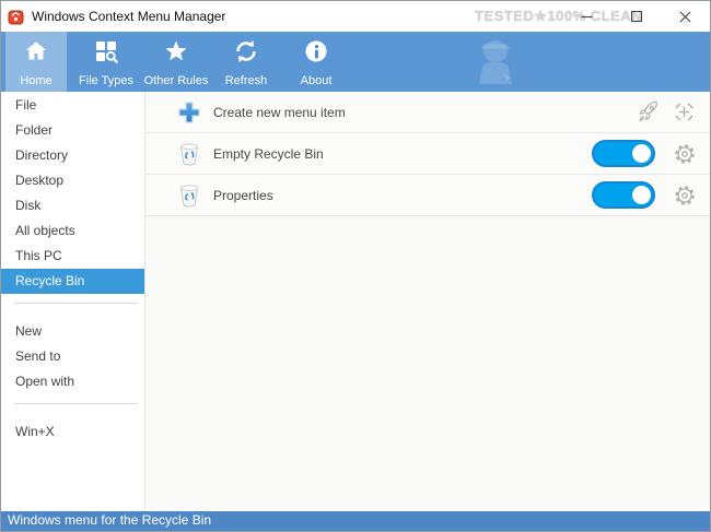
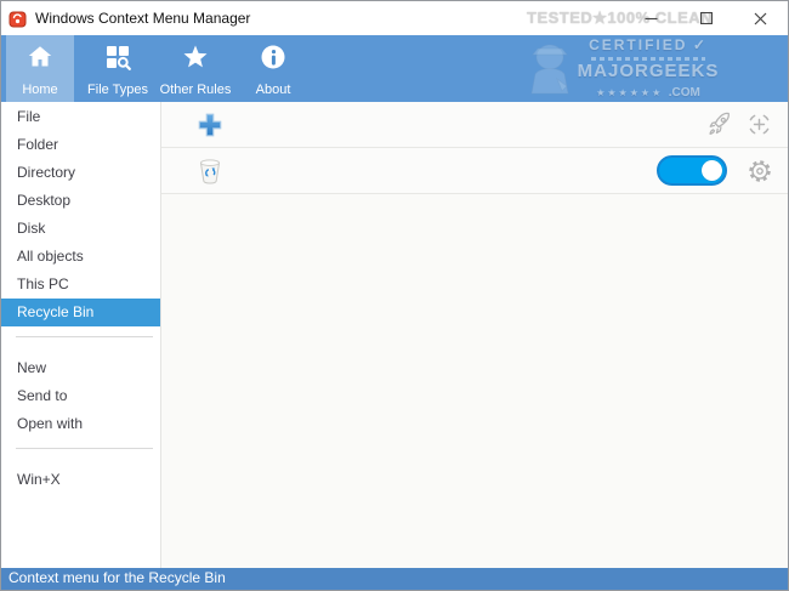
  Windows Context Menu Manager
  TESTED★100% CLEAN
  Home
  File Types
  Other Rules
- Refresh
  About
+ CERTIFIED ✓
+ MAJORGEEKS
+ ★★★★★★ .COM
  File
  Folder
  Directory
  Desktop
  Disk
  All objects
  This PC
  Recycle Bin
  New
  Send to
  Open with
  Win+X
- Create new menu item
- Empty Recycle Bin
- Properties
- Windows menu for the Recycle Bin
+ Context menu for the Recycle Bin
